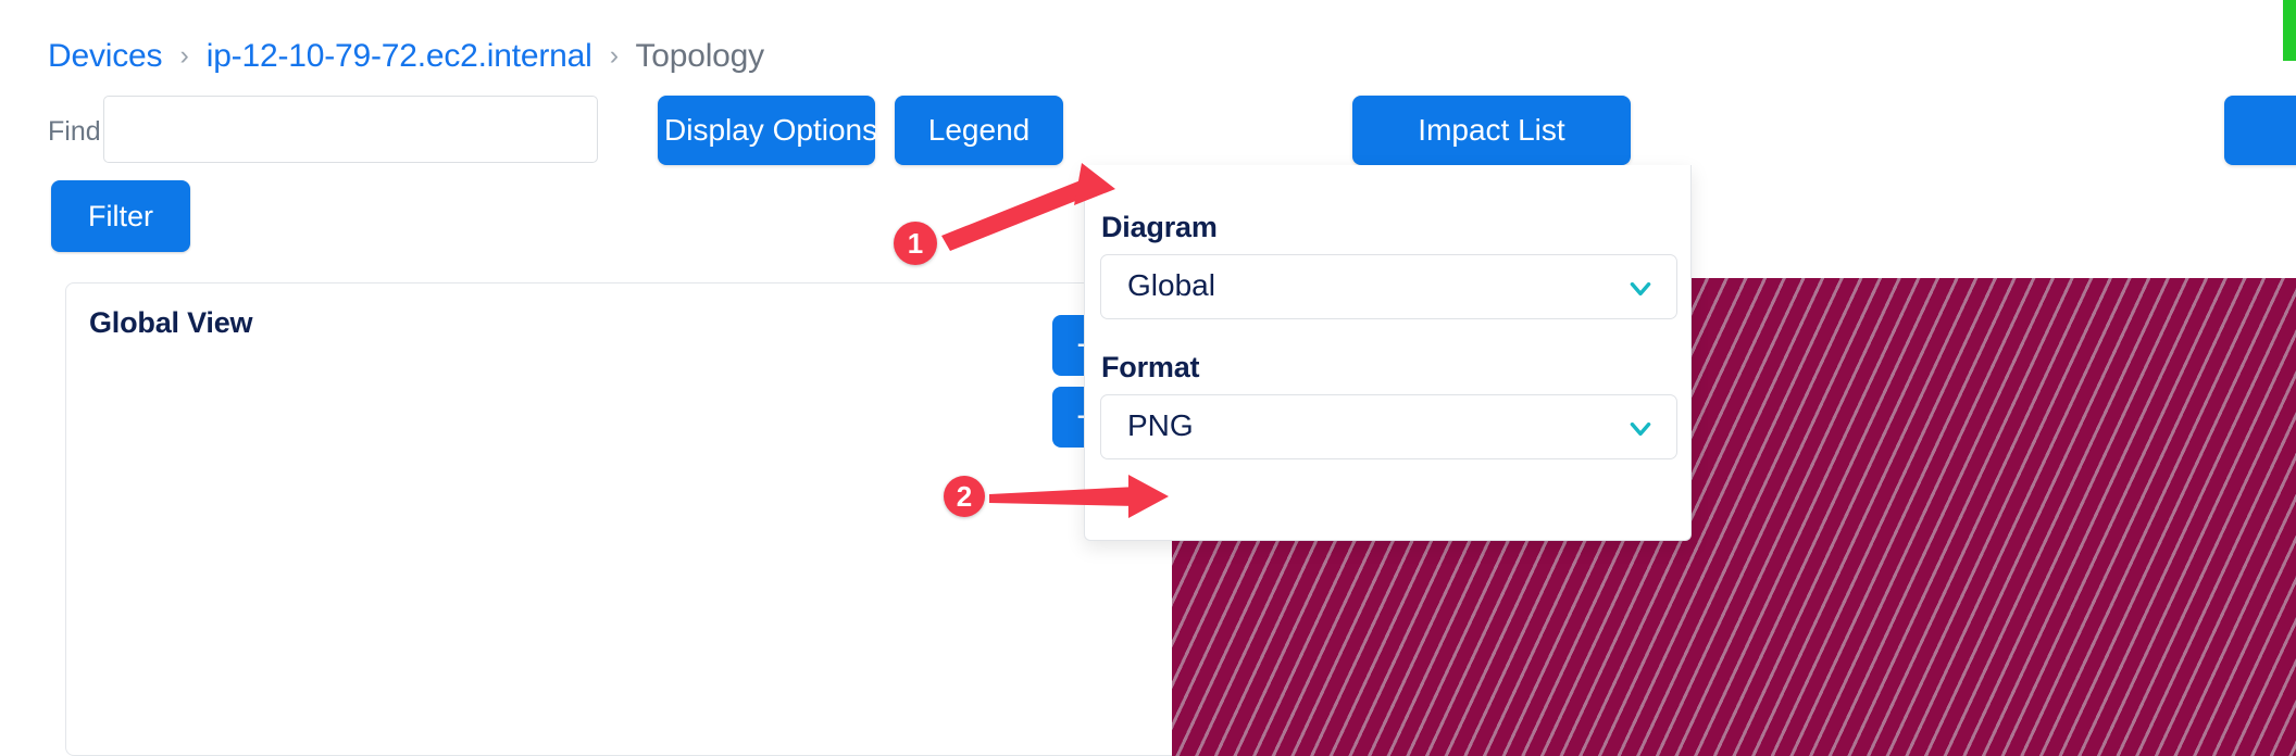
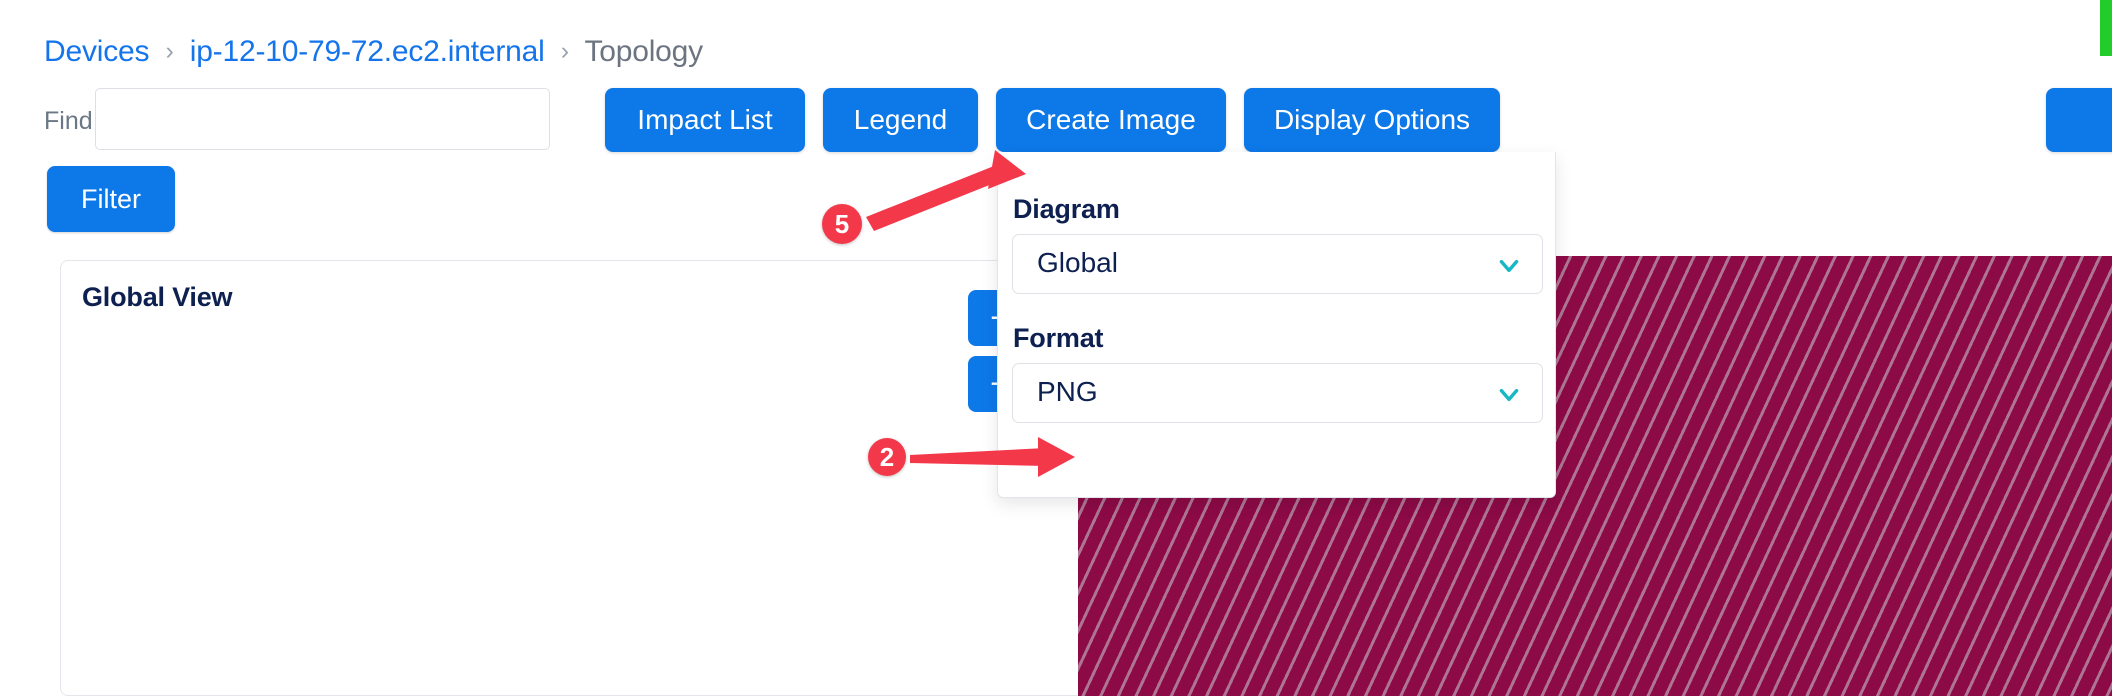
  Devices › ip-12-10-79-72.ec2.internal › Topology
  Find
  Filter
- Display Options
+ Impact List
  Legend
+ Create Image
- Impact List
+ Display Options
  Global View
  Diagram
  Global
  Format
  PNG
- 1
+ 5
  2
